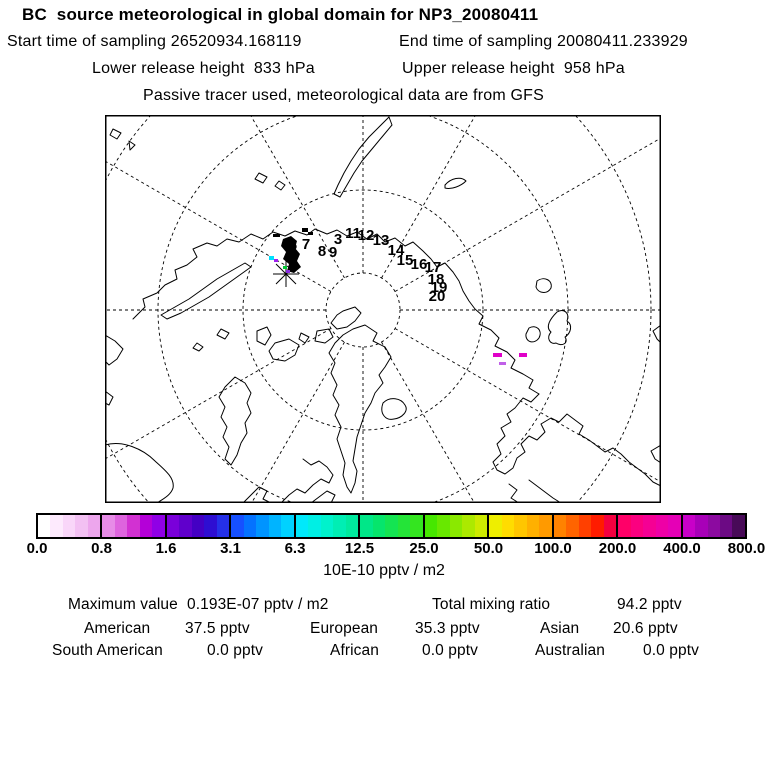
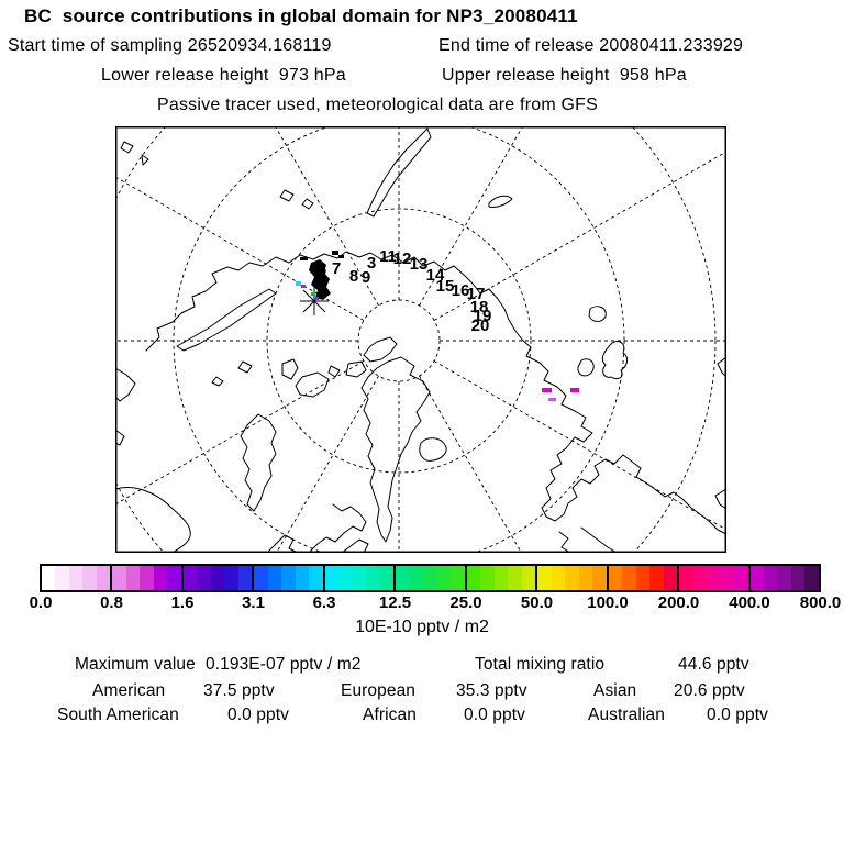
- BC source meteorological in global domain for NP3_20080411
+ BC source contributions in global domain for NP3_20080411
  Start time of sampling 26520934.168119
- End time of sampling 20080411.233929
+ End time of release 20080411.233929
- Lower release height 833 hPa
+ Lower release height 973 hPa
  Upper release height 958 hPa
  Passive tracer used, meteorological data are from GFS
  6
  7
  8
  9
  3
  11
  12
  13
  14
  15
  16
  17
  18
  19
  20
  0.0
  0.8
  1.6
  3.1
  6.3
  12.5
  25.0
  50.0
  100.0
  200.0
  400.0
  800.0
  10E-10 pptv / m2
  Maximum value
  0.193E-07 pptv / m2
  Total mixing ratio
- 94.2 pptv
+ 44.6 pptv
  American
  37.5 pptv
  European
  35.3 pptv
  Asian
  20.6 pptv
  South American
  0.0 pptv
  African
  0.0 pptv
  Australian
  0.0 pptv
